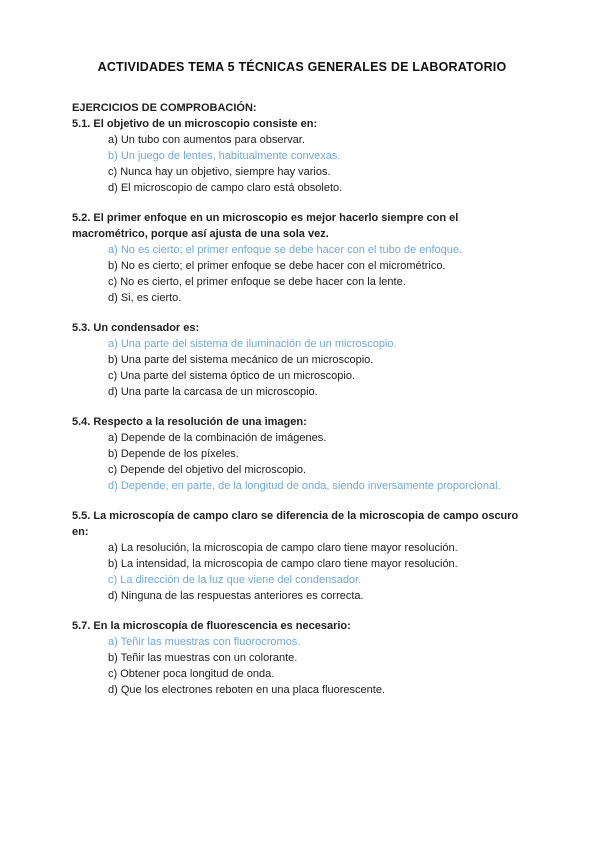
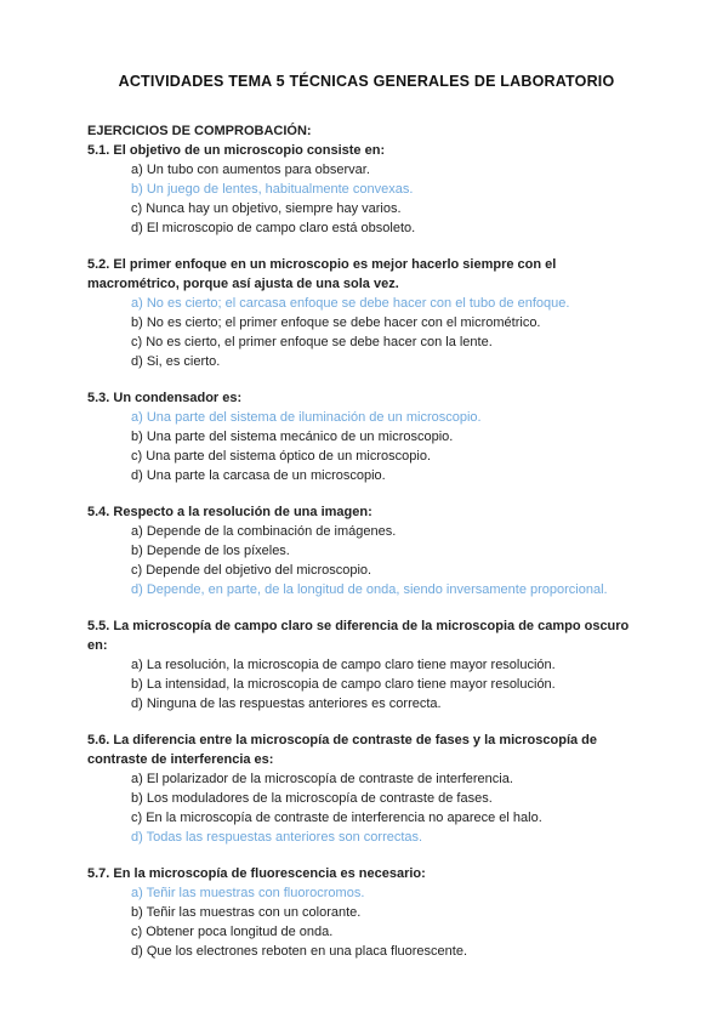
  ACTIVIDADES TEMA 5 TÉCNICAS GENERALES DE LABORATORIO
  EJERCICIOS DE COMPROBACIÓN:
  5.1. El objetivo de un microscopio consiste en:
  a) Un tubo con aumentos para observar.
  b) Un juego de lentes, habitualmente convexas.
  c) Nunca hay un objetivo, siempre hay varios.
  d) El microscopio de campo claro está obsoleto.
  5.2. El primer enfoque en un microscopio es mejor hacerlo siempre con el macrométrico, porque así ajusta de una sola vez.
- a) No es cierto; el primer enfoque se debe hacer con el tubo de enfoque.
+ a) No es cierto; el carcasa enfoque se debe hacer con el tubo de enfoque.
  b) No es cierto; el primer enfoque se debe hacer con el micrométrico.
  c) No es cierto, el primer enfoque se debe hacer con la lente.
  d) Si, es cierto.
  5.3. Un condensador es:
  a) Una parte del sistema de iluminación de un microscopio.
  b) Una parte del sistema mecánico de un microscopio.
  c) Una parte del sistema óptico de un microscopio.
  d) Una parte la carcasa de un microscopio.
  5.4. Respecto a la resolución de una imagen:
  a) Depende de la combinación de imágenes.
  b) Depende de los píxeles.
  c) Depende del objetivo del microscopio.
  d) Depende, en parte, de la longitud de onda, siendo inversamente proporcional.
  5.5. La microscopía de campo claro se diferencia de la microscopia de campo oscuro en:
  a) La resolución, la microscopia de campo claro tiene mayor resolución.
  b) La intensidad, la microscopia de campo claro tiene mayor resolución.
- c) La dirección de la luz que viene del condensador.
  d) Ninguna de las respuestas anteriores es correcta.
+ 5.6. La diferencia entre la microscopía de contraste de fases y la microscopía de contraste de interferencia es:
+ a) El polarizador de la microscopía de contraste de interferencia.
+ b) Los moduladores de la microscopía de contraste de fases.
+ c) En la microscopía de contraste de interferencia no aparece el halo.
+ d) Todas las respuestas anteriores son correctas.
  5.7. En la microscopía de fluorescencia es necesario:
  a) Teñir las muestras con fluorocromos.
  b) Teñir las muestras con un colorante.
  c) Obtener poca longitud de onda.
  d) Que los electrones reboten en una placa fluorescente.
